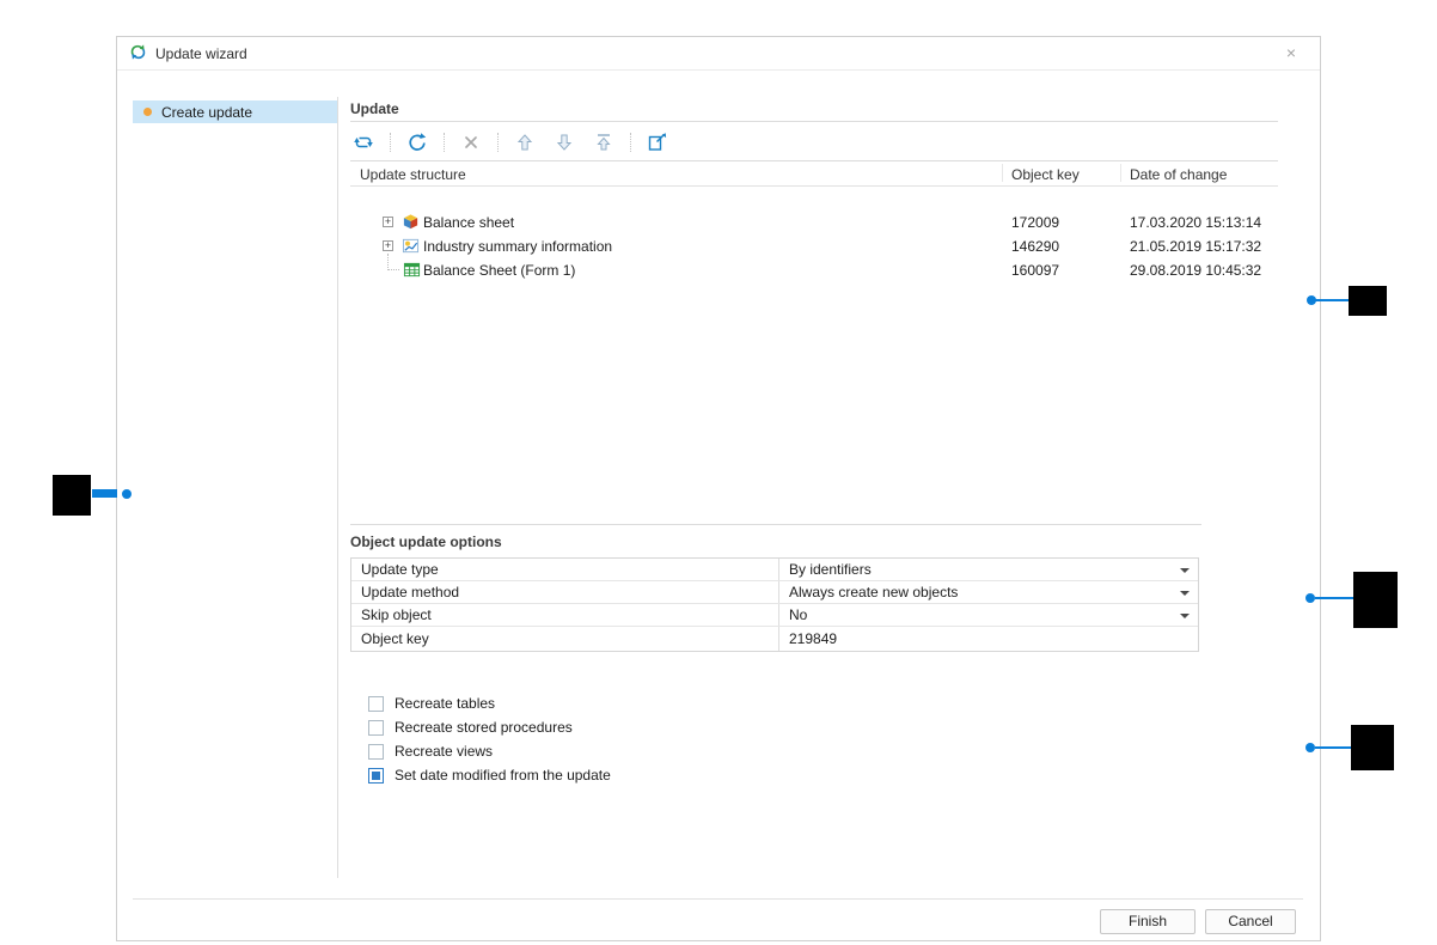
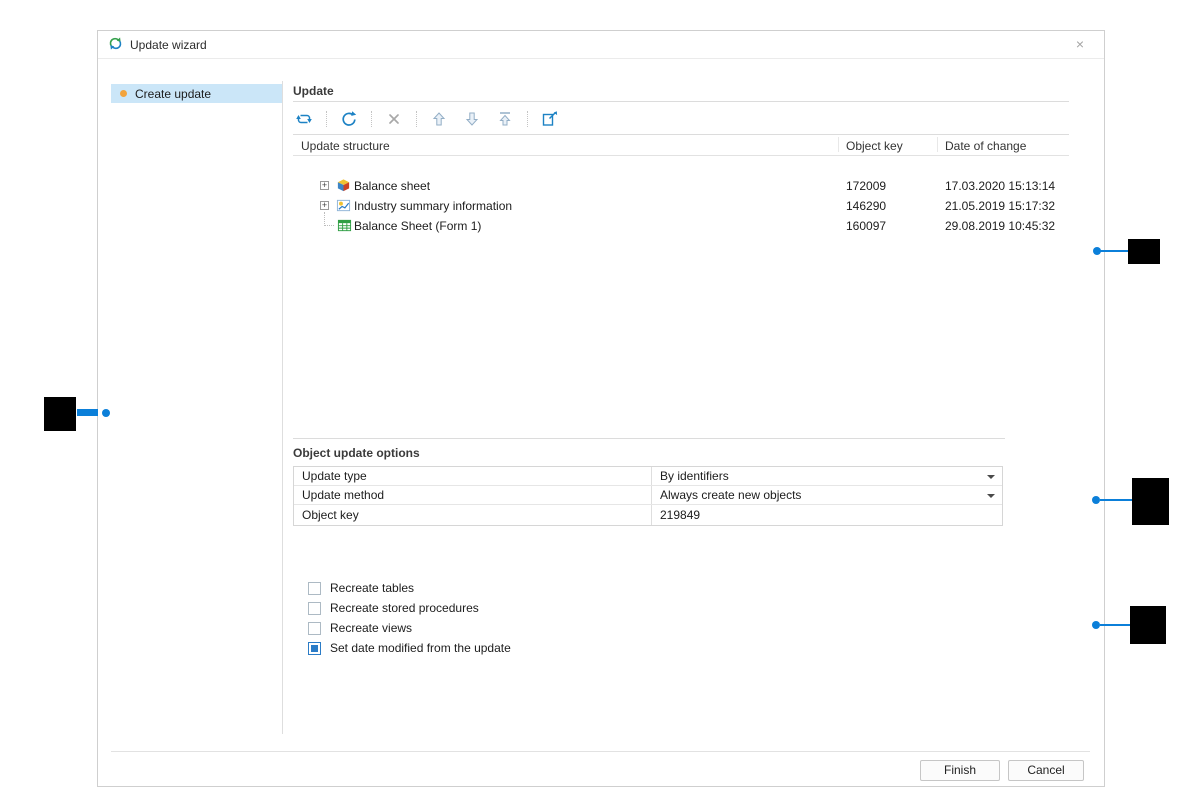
  Update wizard
  ×
  Create update
  Update
  Update structure
  Object key
  Date of change
  +
  Balance sheet
  172009
  17.03.2020 15:13:14
  +
  Industry summary information
  146290
  21.05.2019 15:17:32
  Balance Sheet (Form 1)
  160097
  29.08.2019 10:45:32
  Object update options
  Update type
  By identifiers
  Update method
  Always create new objects
- Skip object
- No
  Object key
  219849
  Recreate tables
  Recreate stored procedures
  Recreate views
  Set date modified from the update
  Finish
  Cancel
